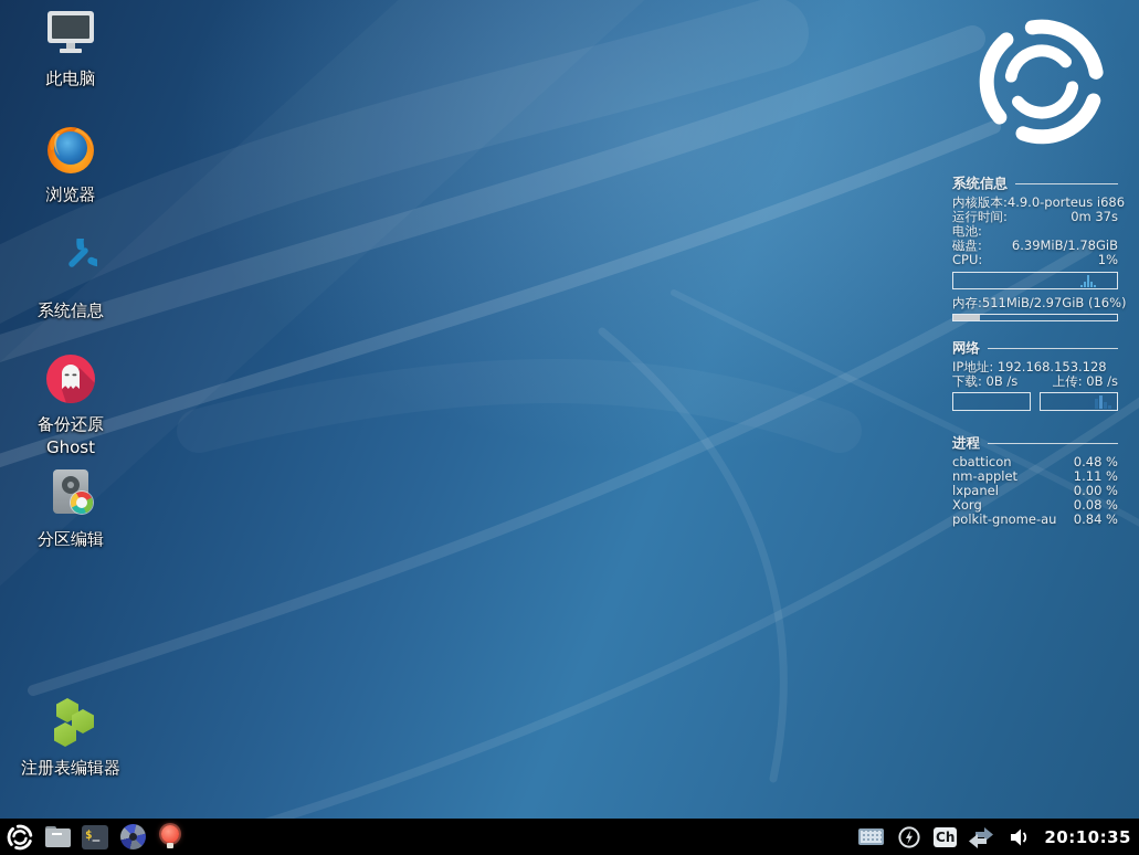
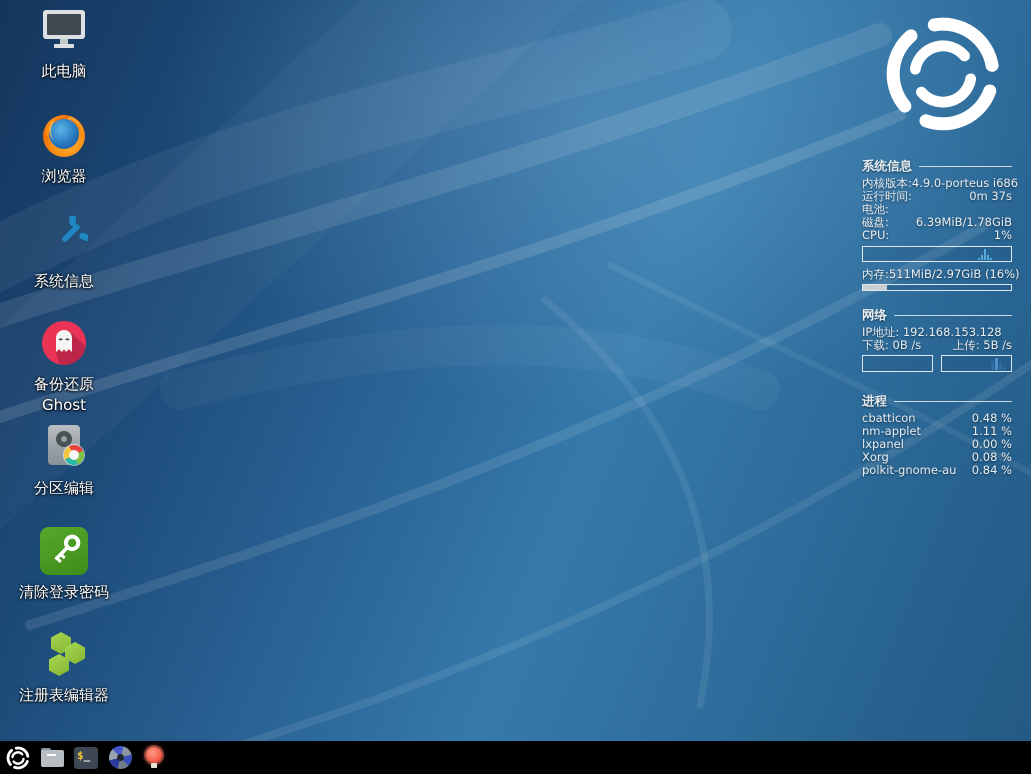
  此电脑
  浏览器
  系统信息
  备份还原
  Ghost
  分区编辑
+ 清除登录密码
  注册表编辑器
  系统信息
  内核版本:
  4.9.0-porteus i686
  运行时间:
  0m 37s
  电池:
  磁盘:
  6.39MiB/1.78GiB
  CPU:
  1%
  内存:
  511MiB/2.97GiB (16%)
  网络
  IP地址: 192.168.153.128
  下载: 0B /s
- 上传: 0B /s
+ 上传: 5B /s
  进程
  cbatticon
  0.48 %
  nm-applet
  1.11 %
  lxpanel
  0.00 %
  Xorg
  0.08 %
  polkit-gnome-au
  0.84 %
  $
  _
- Ch
- 20:10:35
